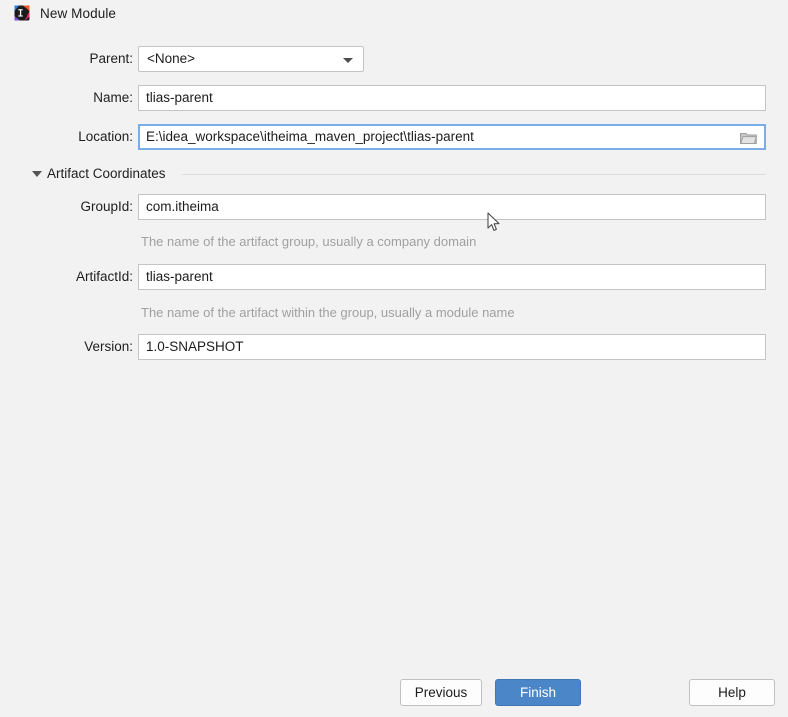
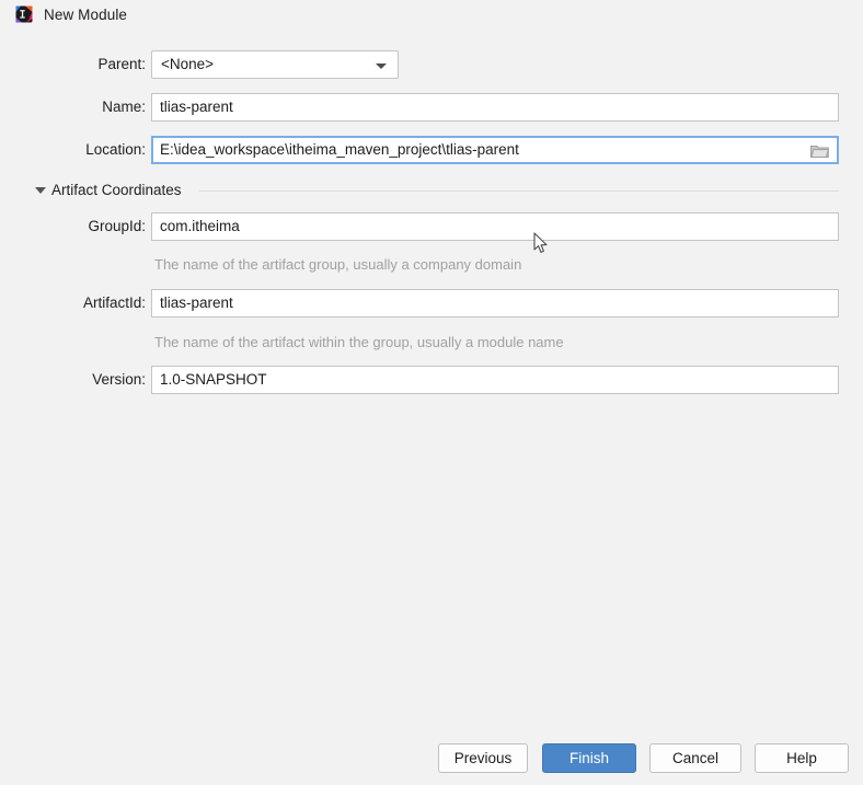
  New Module
  Parent:
  <None>
  Name:
  tlias-parent
  Location:
  E:\idea_workspace\itheima_maven_project\tlias-parent
  Artifact Coordinates
  GroupId:
  com.itheima
  The name of the artifact group, usually a company domain
  ArtifactId:
  tlias-parent
  The name of the artifact within the group, usually a module name
  Version:
  1.0-SNAPSHOT
  Previous
  Finish
+ Cancel
  Help
